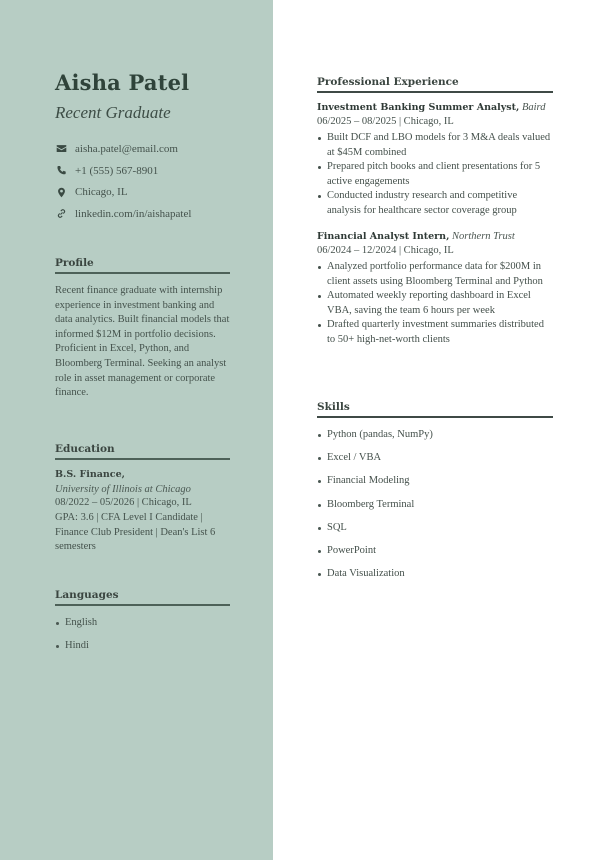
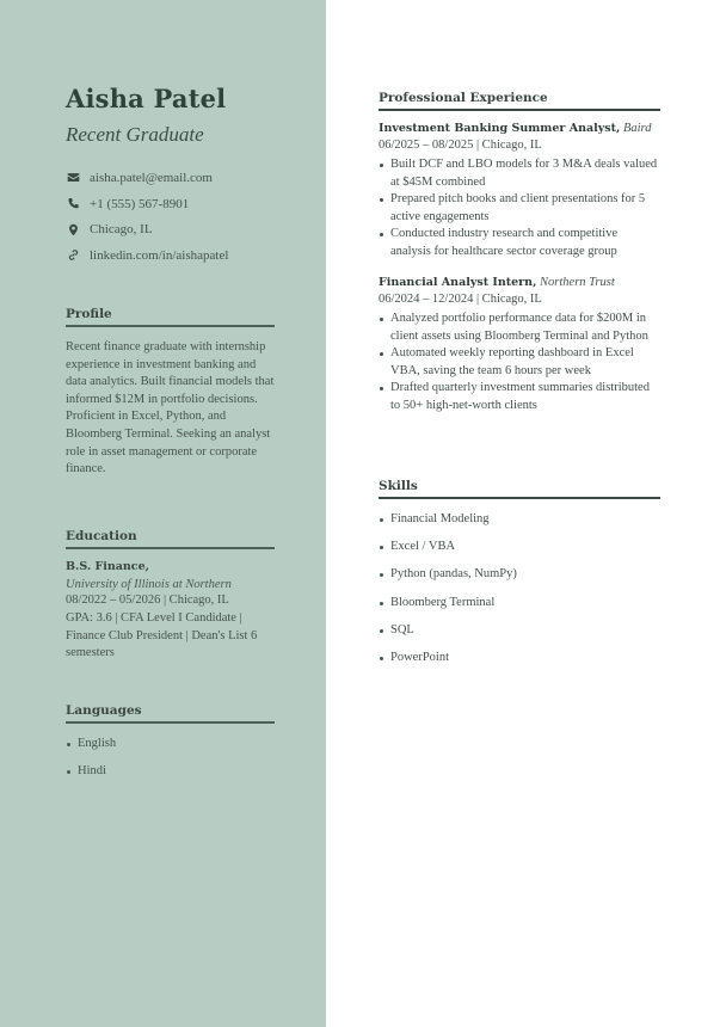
  Aisha Patel
  Recent Graduate
  aisha.patel@email.com
  +1 (555) 567-8901
  Chicago, IL
  linkedin.com/in/aishapatel
  Profile
  Recent finance graduate with internship experience in investment banking and data analytics. Built financial models that informed $12M in portfolio decisions. Proficient in Excel, Python, and Bloomberg Terminal. Seeking an analyst role in asset management or corporate finance.
  Education
  B.S. Finance,
- University of Illinois at Chicago
+ University of Illinois at Northern
  08/2022 – 05/2026 | Chicago, IL
  GPA: 3.6 | CFA Level I Candidate | Finance Club President | Dean's List 6 semesters
  Languages
  English
  Hindi
  Professional Experience
  Investment Banking Summer Analyst, Baird
  06/2025 – 08/2025 | Chicago, IL
  Built DCF and LBO models for 3 M&A deals valued at $45M combined
  Prepared pitch books and client presentations for 5 active engagements
  Conducted industry research and competitive analysis for healthcare sector coverage group
  Financial Analyst Intern, Northern Trust
  06/2024 – 12/2024 | Chicago, IL
  Analyzed portfolio performance data for $200M in client assets using Bloomberg Terminal and Python
  Automated weekly reporting dashboard in Excel VBA, saving the team 6 hours per week
  Drafted quarterly investment summaries distributed to 50+ high-net-worth clients
  Skills
- Python (pandas, NumPy)
+ Financial Modeling
  Excel / VBA
- Financial Modeling
+ Python (pandas, NumPy)
  Bloomberg Terminal
  SQL
  PowerPoint
- Data Visualization
